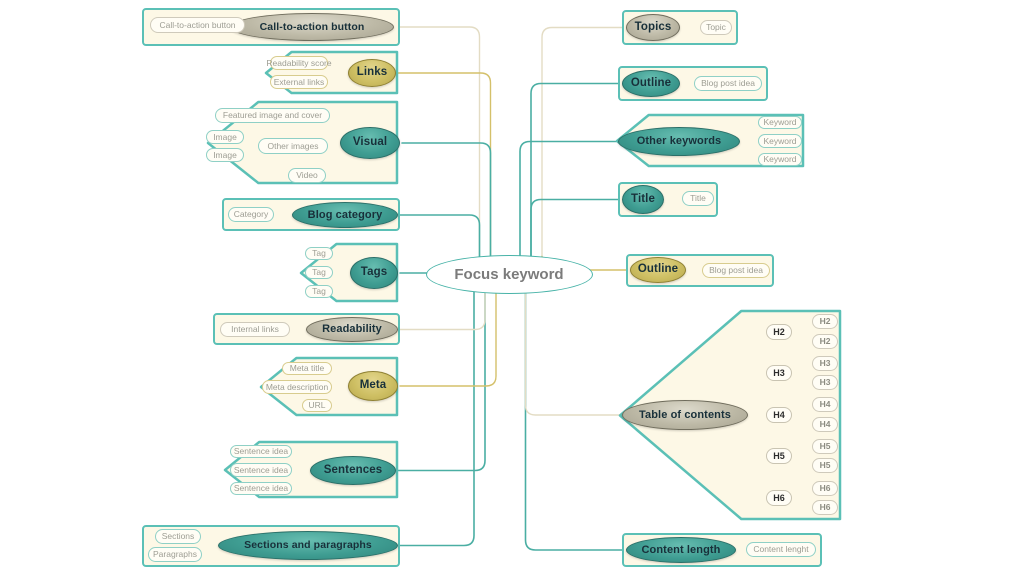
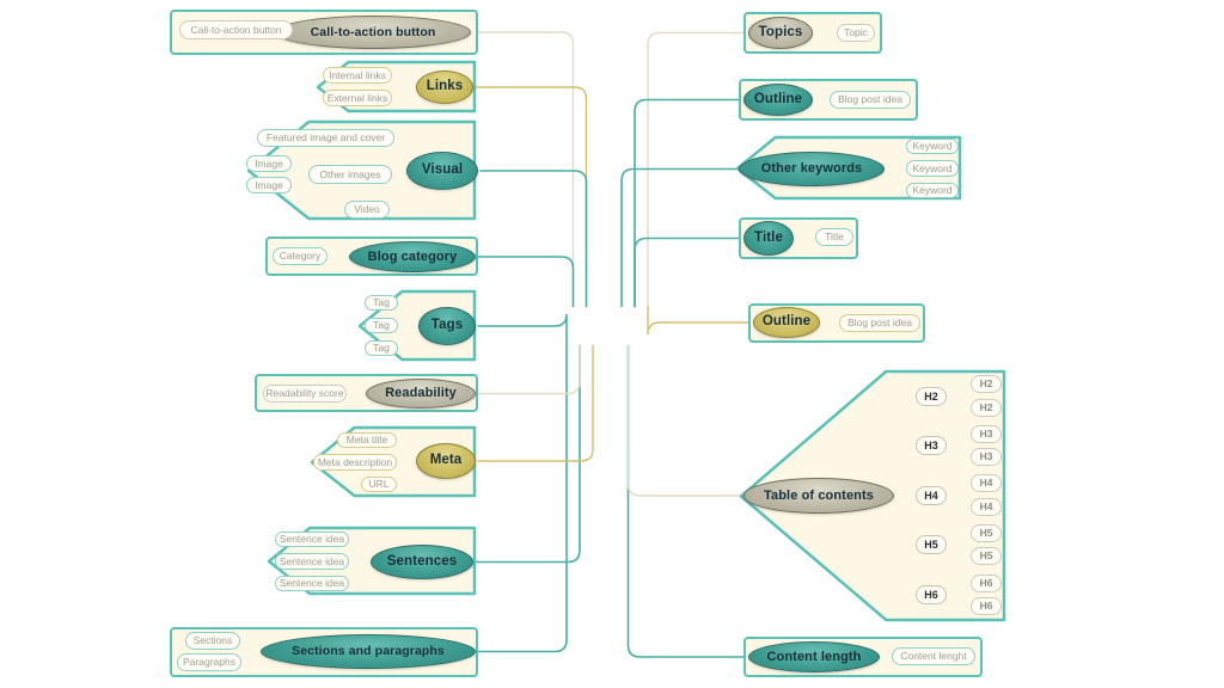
  Call-to-action button
  Call-to-action button
  Links
- Readability score
+ Internal links
  External links
  Visual
  Featured image and cover
  Image
  Image
  Other images
  Video
  Blog category
  Category
  Tags
  Tag
  Tag
  Tag
  Readability
- Internal links
+ Readability score
  Meta
  Meta title
  Meta description
  URL
  Sentences
  Sentence idea
  Sentence idea
  Sentence idea
  Sections and paragraphs
  Sections
  Paragraphs
  Topics
  Topic
  Outline
  Blog post idea
  Other keywords
  Keyword
  Keyword
  Keyword
  Title
  Title
  Outline
  Blog post idea
  Table of contents
  H2
  H3
  H4
  H5
  H6
  H2
  H2
  H3
  H3
  H4
  H4
  H5
  H5
  H6
  H6
  Content length
  Content lenght
- Focus keyword
